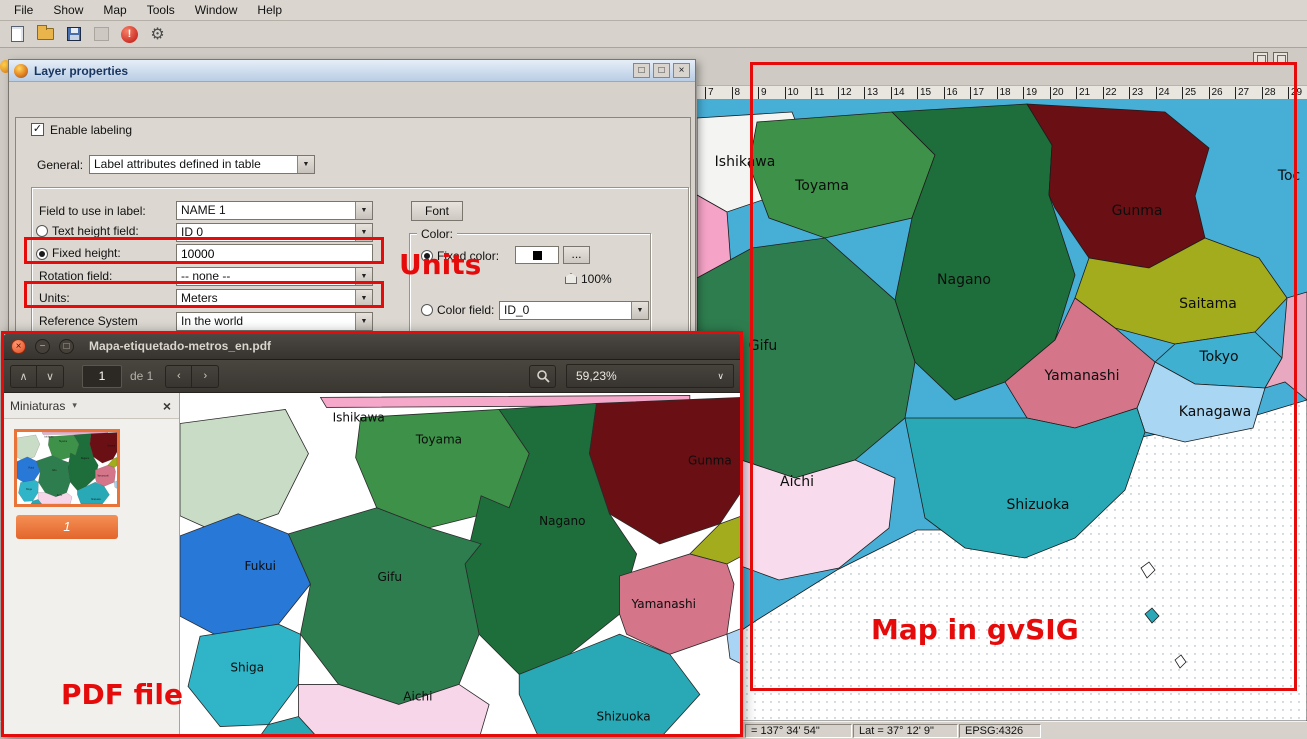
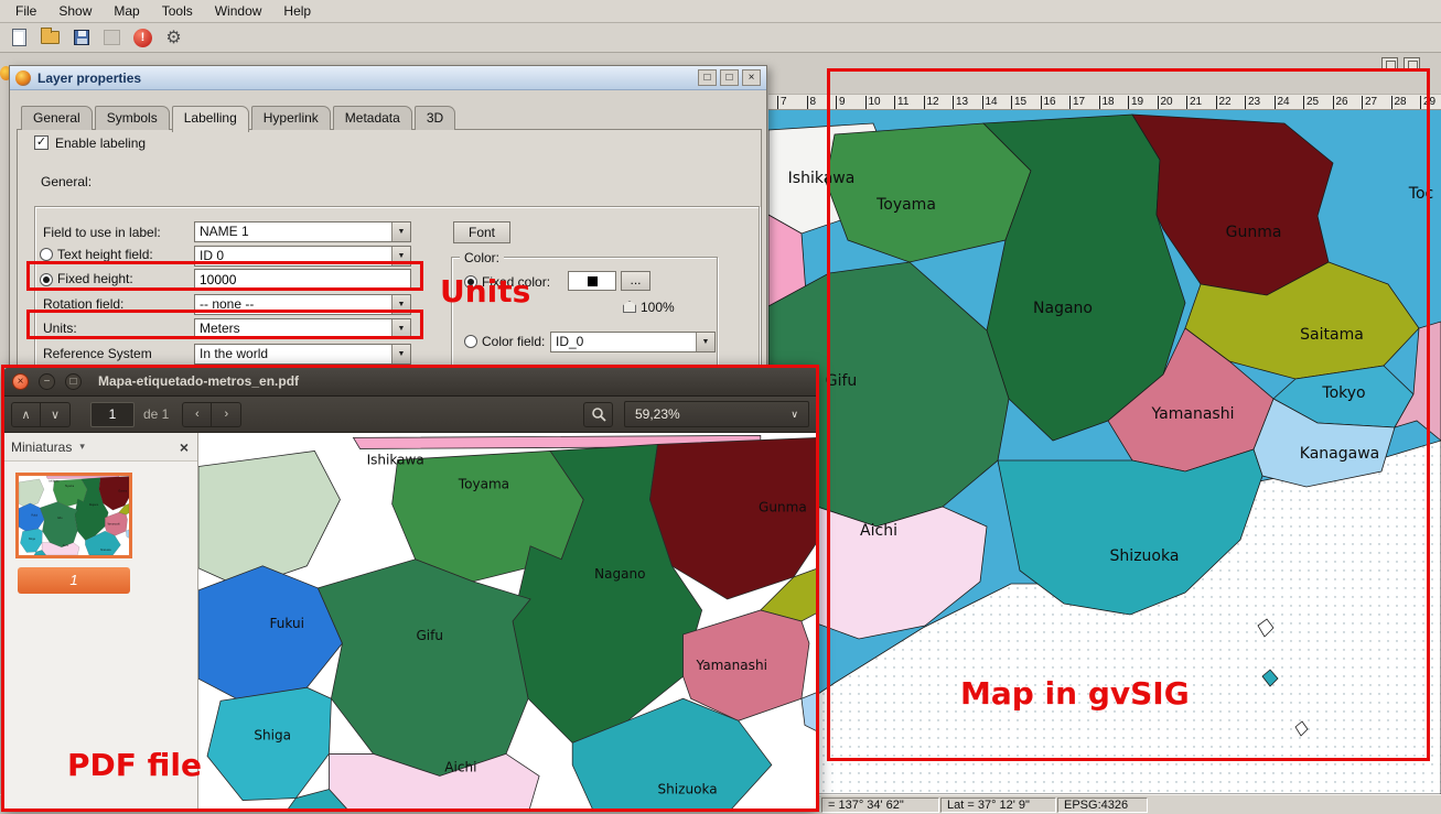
  File
  Show
  Map
  Tools
  Window
  Help
  !
  ⚙
  7
  8
  9
  10
  11
  12
  13
  14
  15
  16
  17
  18
  19
  20
  21
  22
  23
  24
  25
  26
  27
  28
  29
  Ishikawa
  Toyama
  Gunma
  Toc
  Nagano
  Saitama
  Tokyo
  Yamanashi
  Kanagawa
  Gifu
  Aichi
  Shizuoka
- = 137° 34' 54"
+ = 137° 34' 62"
  Lat = 37° 12' 9"
  EPSG:4326
  Layer properties
  □
  □
  ×
+ General
+ Symbols
+ Labelling
+ Hyperlink
+ Metadata
+ 3D
  ✓
  Enable labeling
  General:
- Label attributes defined in table
  Field to use in label:
  NAME 1
  Text height field:
  ID 0
  Fixed height:
  10000
  Rotation field:
  -- none --
  Units:
  Meters
  Reference System
  In the world
  Font
  Color:
  Fixed color:
  ...
  100%
  Color field:
  ID_0
  ×
  −
  □
  Mapa-etiquetado-metros_en.pdf
  ∧
  ∨
  1
  de 1
  ‹
  ›
  59,23%
  ∨
  Miniaturas
  ▾
  ×
  1
  Ishikawa
  Toyama
  Gunma
  Nagano
  Fukui
  Gifu
  Yamanashi
  Shiga
  Aichi
  Shizuoka
  Units
  PDF file
  Map in gvSIG
